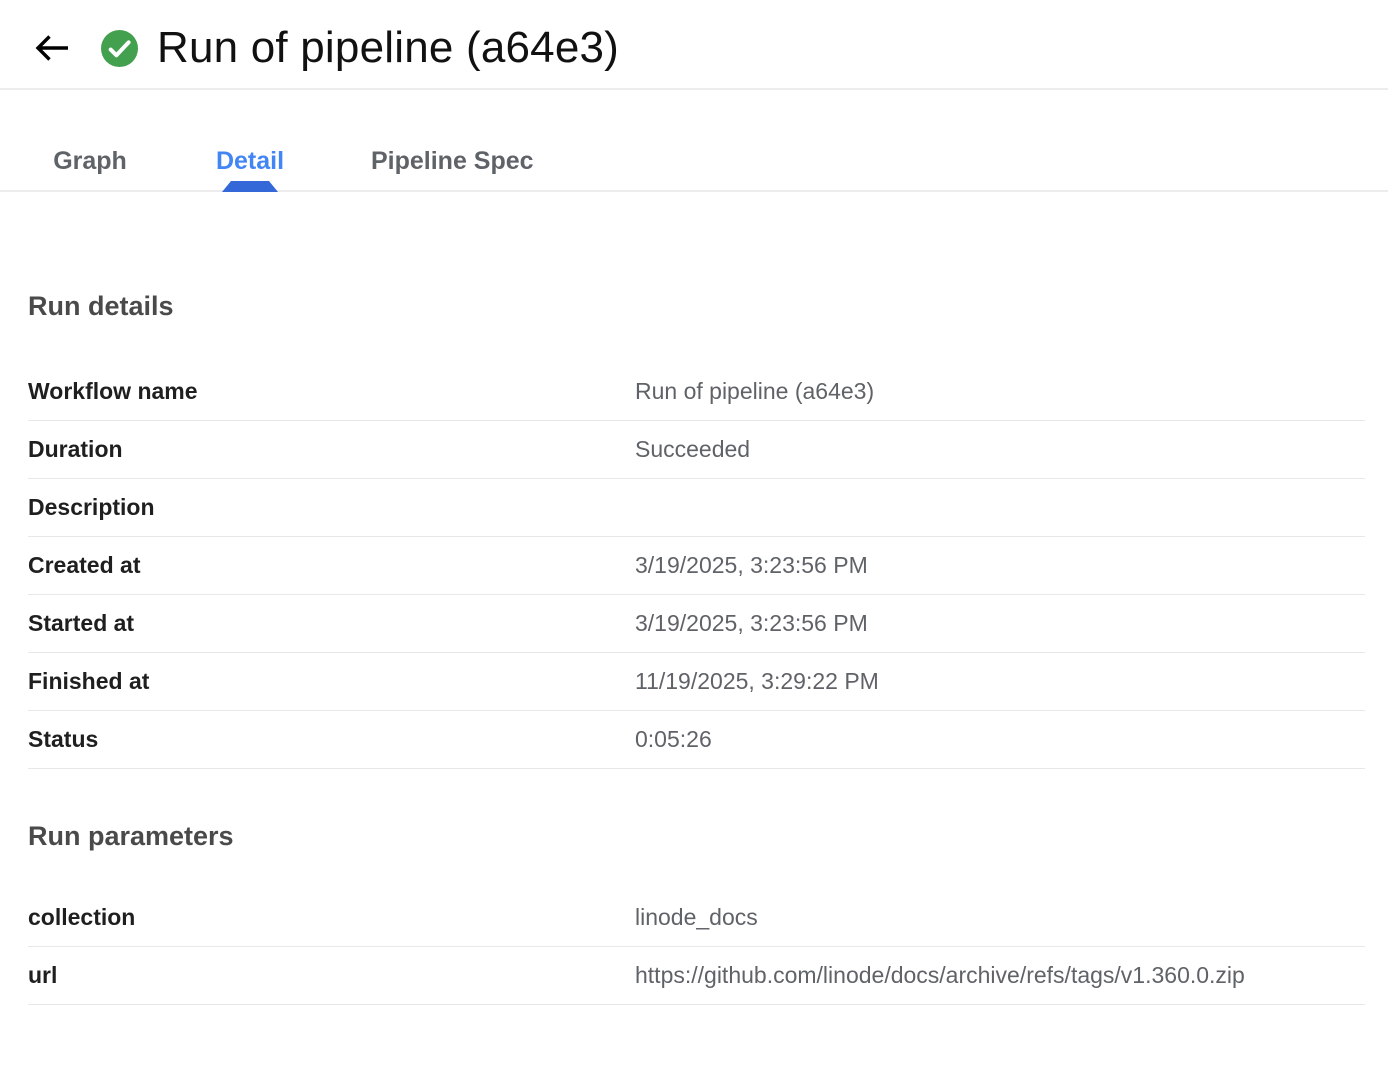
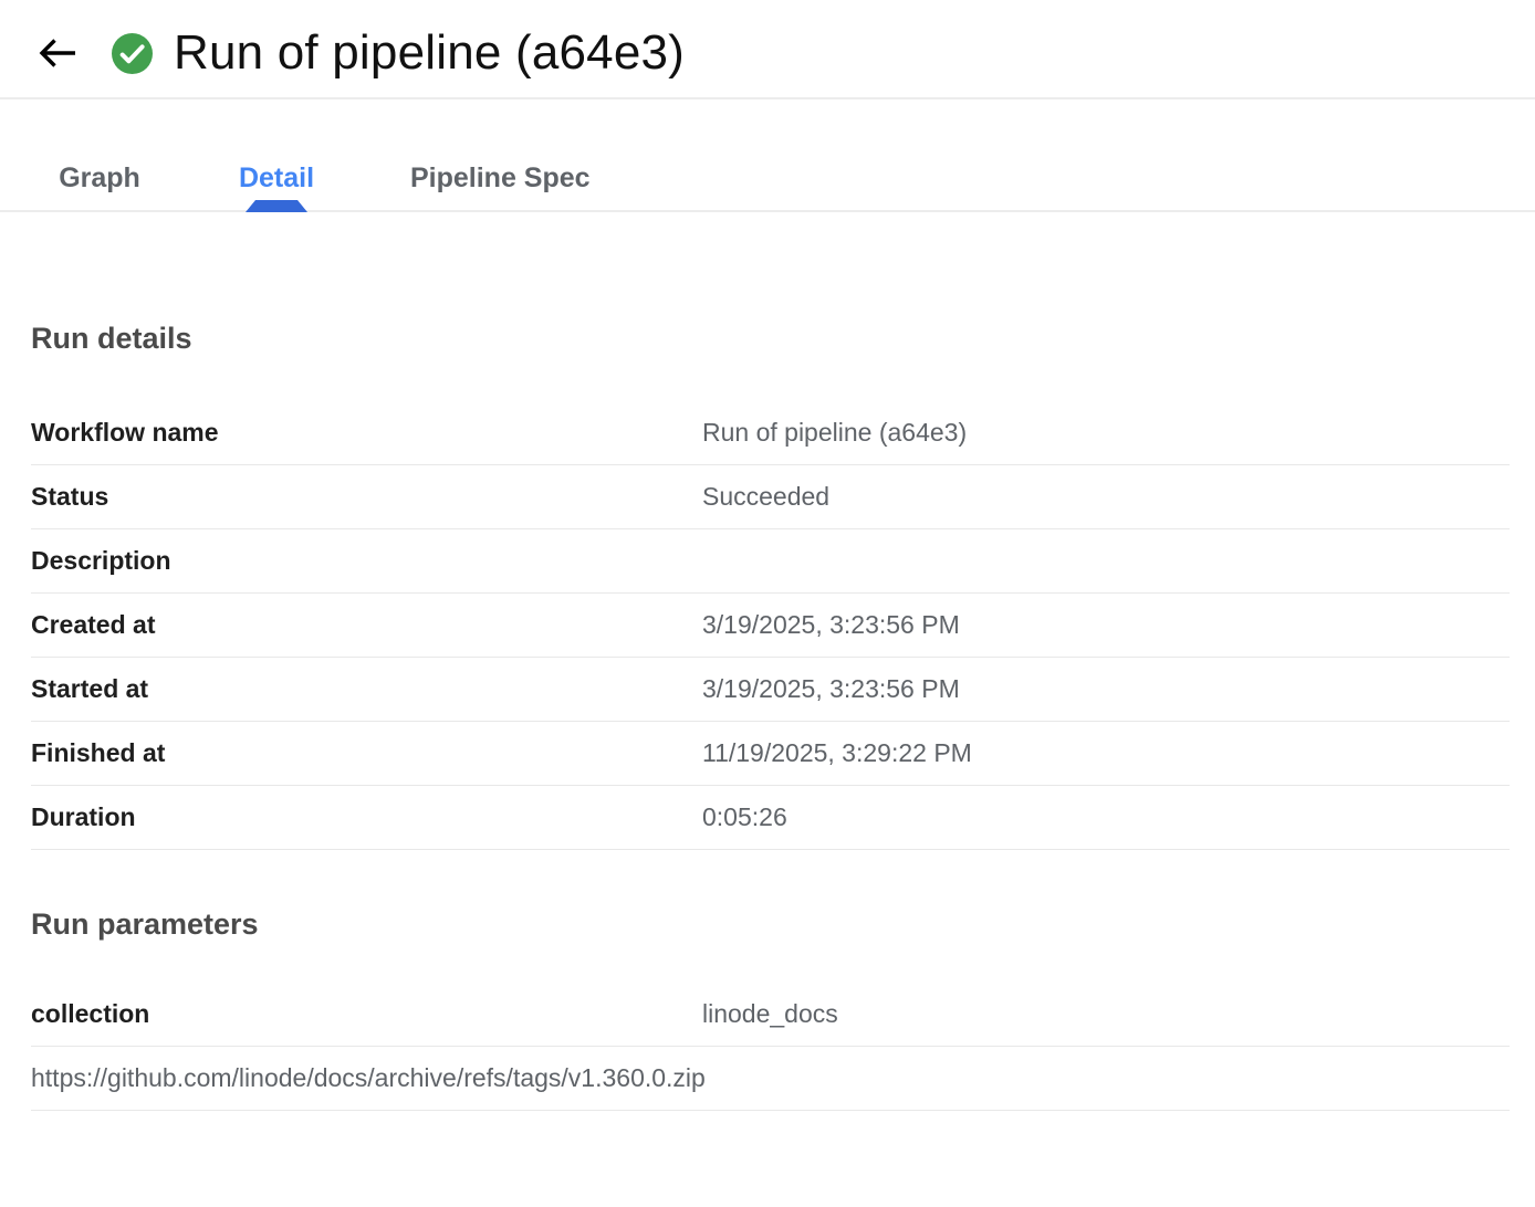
  Run of pipeline (a64e3)
  Graph
  Detail
  Pipeline Spec
  Run details
  Workflow name
  Run of pipeline (a64e3)
- Duration
+ Status
  Succeeded
  Description
  Created at
  3/19/2025, 3:23:56 PM
  Started at
  3/19/2025, 3:23:56 PM
  Finished at
  11/19/2025, 3:29:22 PM
- Status
+ Duration
  0:05:26
  Run parameters
  collection
  linode_docs
- url
  https://github.com/linode/docs/archive/refs/tags/v1.360.0.zip
